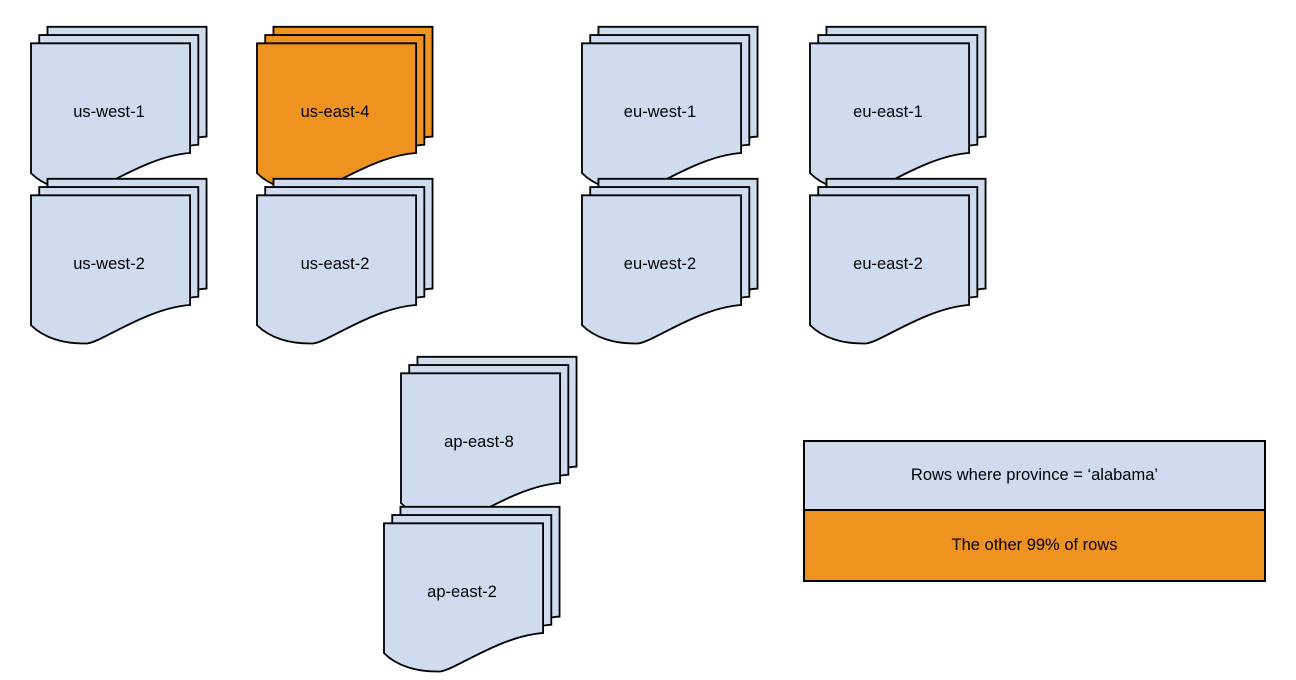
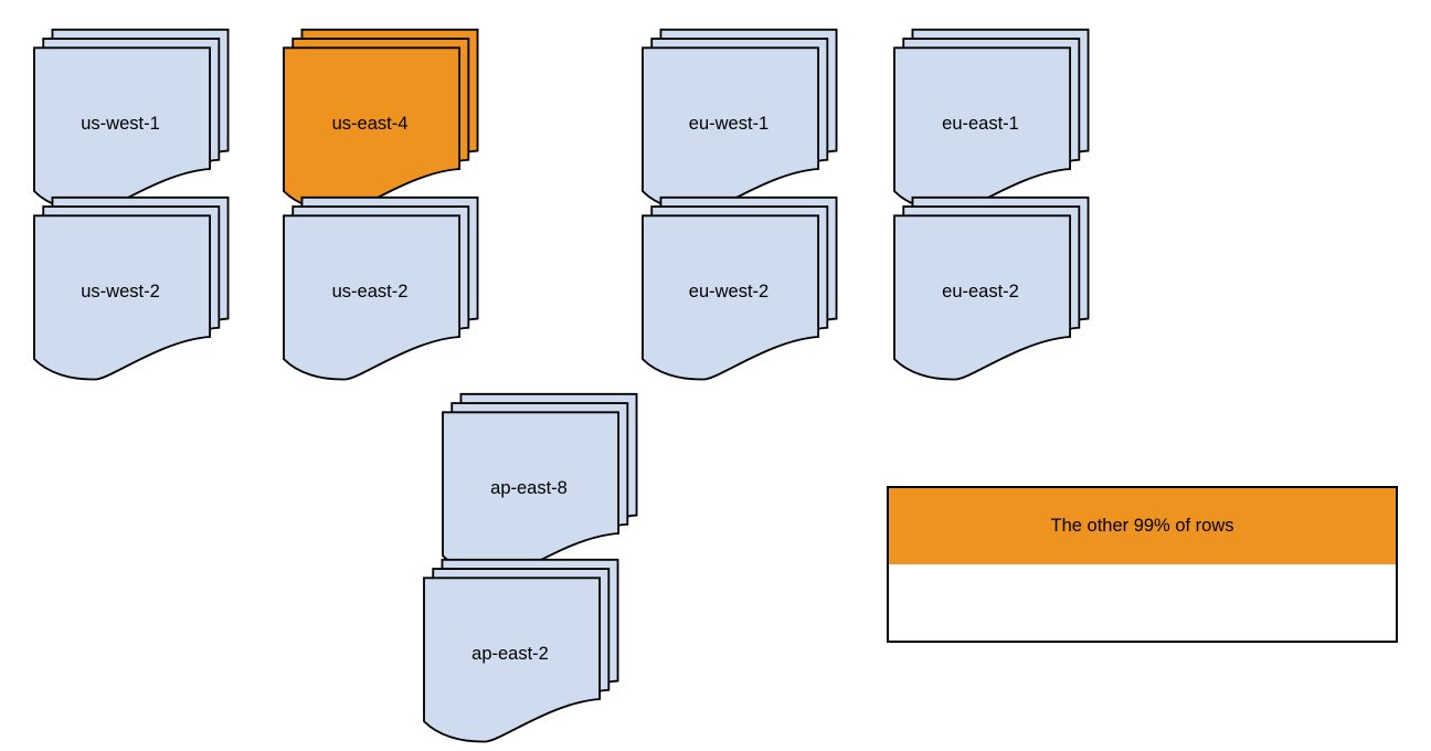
  us-west-1
  us-east-4
  eu-west-1
  eu-east-1
  us-west-2
  us-east-2
  eu-west-2
  eu-east-2
  ap-east-8
  ap-east-2
- Rows where province = ‘alabama’
  The other 99% of rows
